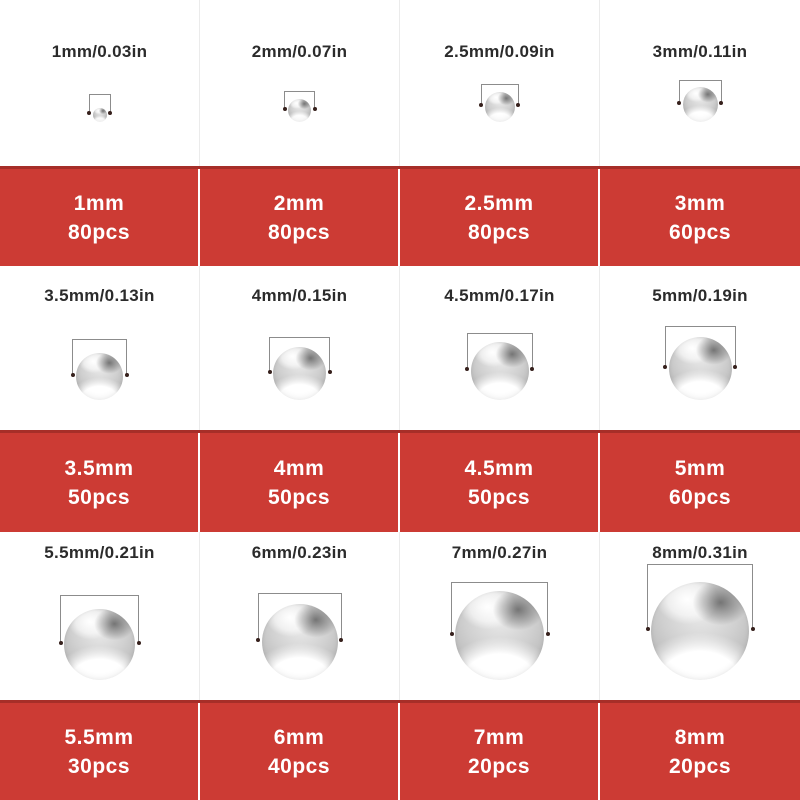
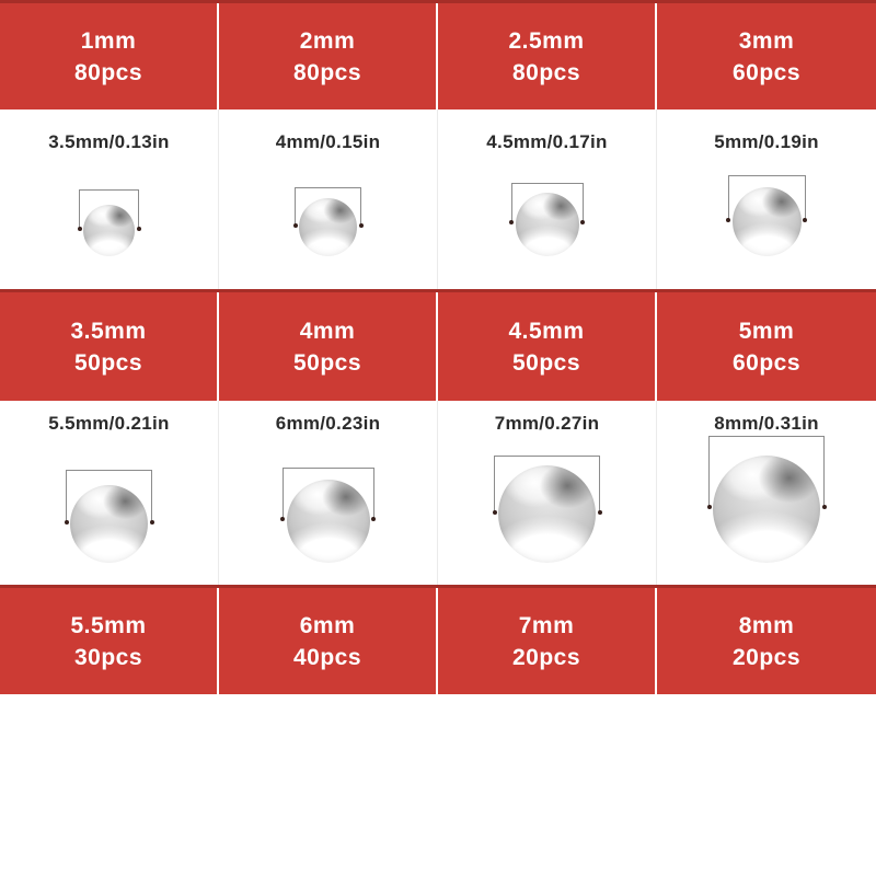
- 1mm/0.03in
- 2mm/0.07in
- 2.5mm/0.09in
- 3mm/0.11in
  1mm
  80pcs
  2mm
  80pcs
  2.5mm
  80pcs
  3mm
  60pcs
  3.5mm/0.13in
  4mm/0.15in
  4.5mm/0.17in
  5mm/0.19in
  3.5mm
  50pcs
  4mm
  50pcs
  4.5mm
  50pcs
  5mm
  60pcs
  5.5mm/0.21in
  6mm/0.23in
  7mm/0.27in
  8mm/0.31in
  5.5mm
  30pcs
  6mm
  40pcs
  7mm
  20pcs
  8mm
  20pcs
